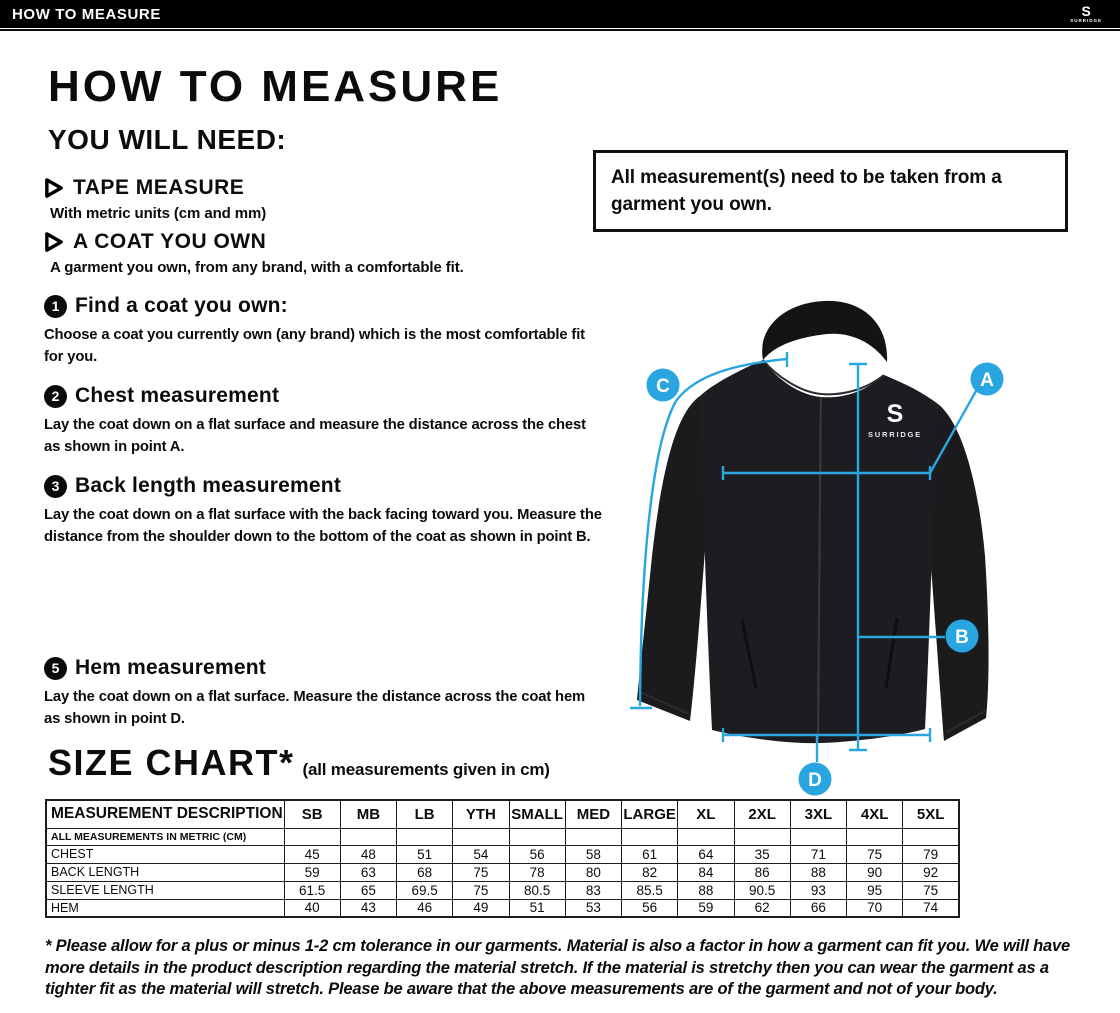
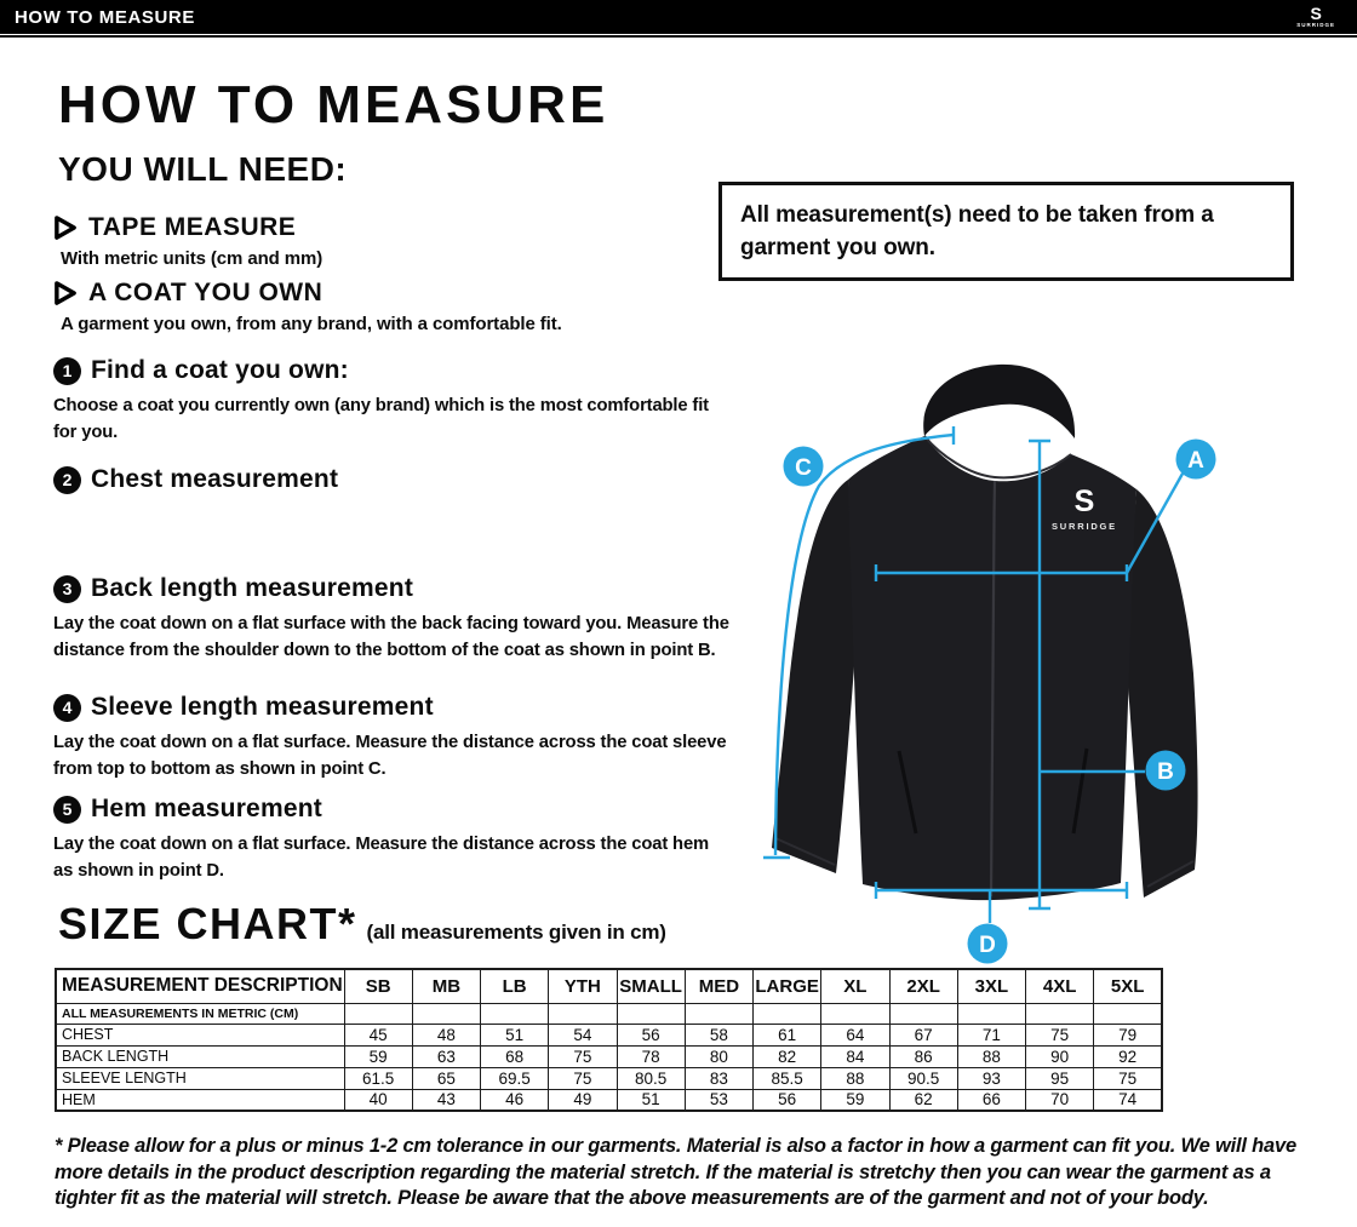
  HOW TO MEASURE
  S
  HOW TO MEASURE
  YOU WILL NEED:
  TAPE MEASURE
  With metric units (cm and mm)
  A COAT YOU OWN
  A garment you own, from any brand, with a comfortable fit.
  1
  Find a coat you own:
  Choose a coat you currently own (any brand) which is the most comfortable fit for you.
  2
  Chest measurement
- Lay the coat down on a flat surface and measure the distance across the chest as shown in point A.
  3
  Back length measurement
  Lay the coat down on a flat surface with the back facing toward you. Measure the distance from the shoulder down to the bottom of the coat as shown in point B.
+ 4
+ Sleeve length measurement
+ Lay the coat down on a flat surface. Measure the distance across the coat sleeve from top to bottom as shown in point C.
  5
  Hem measurement
  Lay the coat down on a flat surface. Measure the distance across the coat hem as shown in point D.
  All measurement(s) need to be taken from a garment you own.
  S
  SURRIDGE
  A
  B
  C
  D
  SIZE CHART*
  (all measurements given in cm)
  MEASUREMENT DESCRIPTION	SB	MB	LB	YTH	SMALL	MED	LARGE	XL	2XL	3XL	4XL	5XL
  ALL MEASUREMENTS IN METRIC (CM)
- CHEST	45	48	51	54	56	58	61	64	35	71	75	79
+ CHEST	45	48	51	54	56	58	61	64	67	71	75	79
  BACK LENGTH	59	63	68	75	78	80	82	84	86	88	90	92
  SLEEVE LENGTH	61.5	65	69.5	75	80.5	83	85.5	88	90.5	93	95	75
  HEM	40	43	46	49	51	53	56	59	62	66	70	74
  * Please allow for a plus or minus 1-2 cm tolerance in our garments. Material is also a factor in how a garment can fit you. We will have more details in the product description regarding the material stretch. If the material is stretchy then you can wear the garment as a tighter fit as the material will stretch. Please be aware that the above measurements are of the garment and not of your body.
